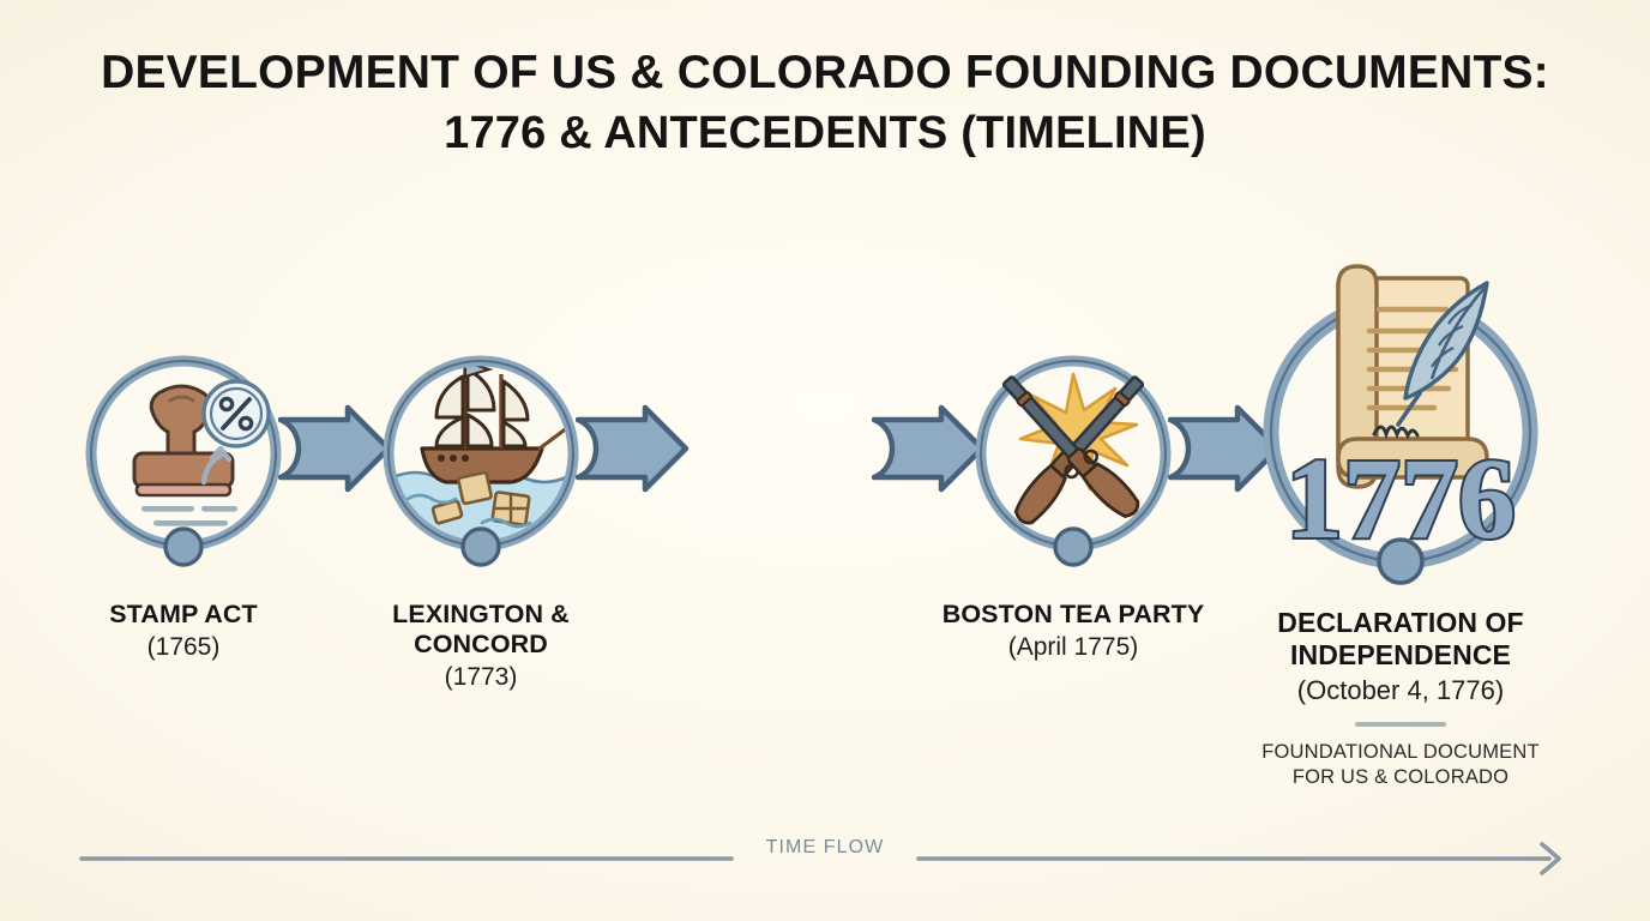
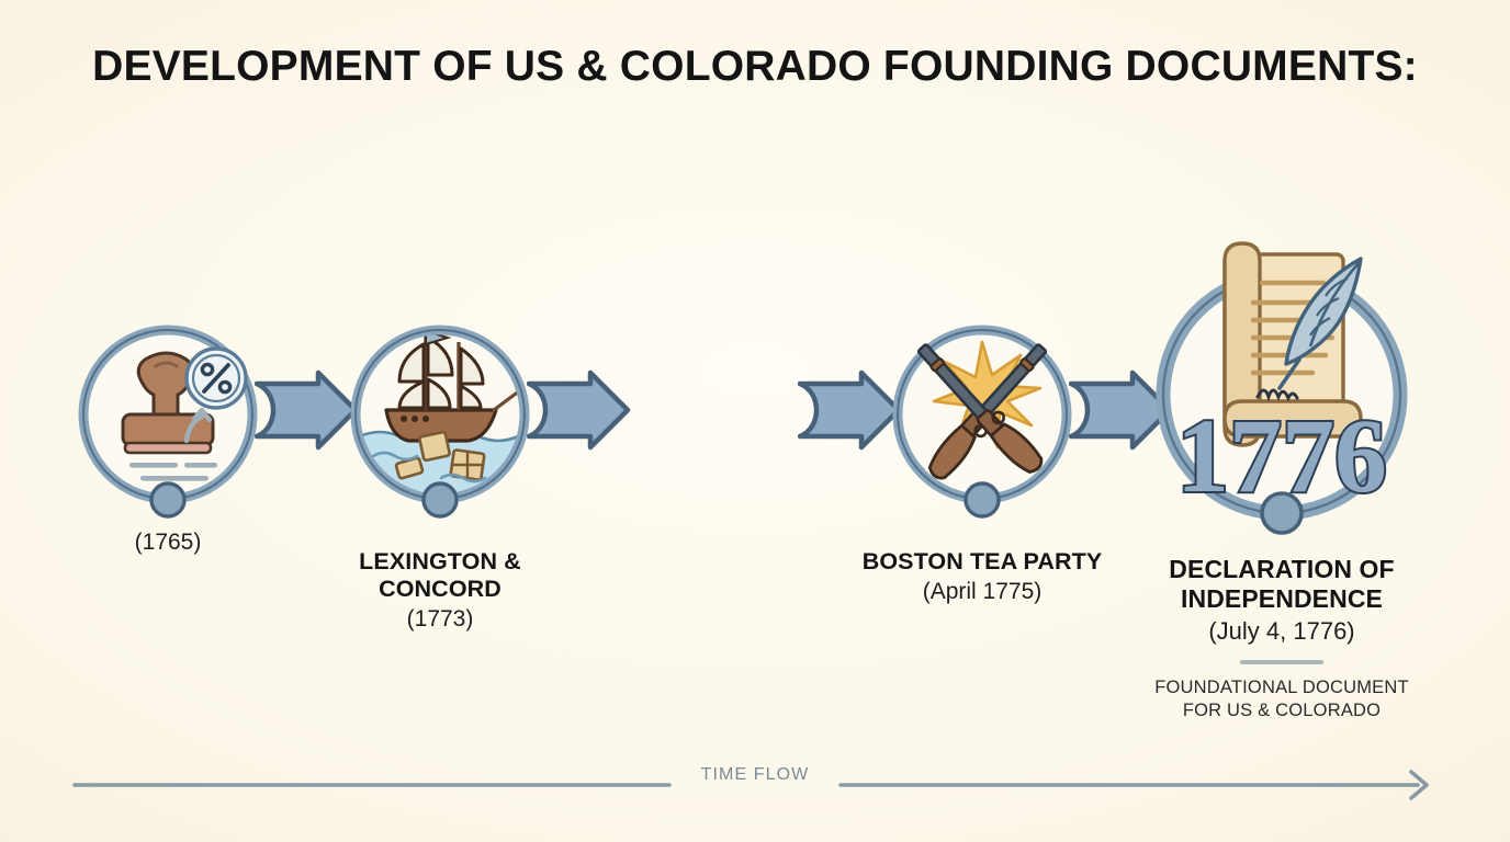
  DEVELOPMENT OF US & COLORADO FOUNDING DOCUMENTS:
- 1776 & ANTECEDENTS (TIMELINE)
- STAMP ACT
  (1765)
  LEXINGTON & CONCORD
  (1773)
  BOSTON TEA PARTY
  (April 1775)
  1776
  DECLARATION OF INDEPENDENCE
- (October 4, 1776)
+ (July 4, 1776)
  FOUNDATIONAL DOCUMENT
  FOR US & COLORADO
  TIME FLOW
